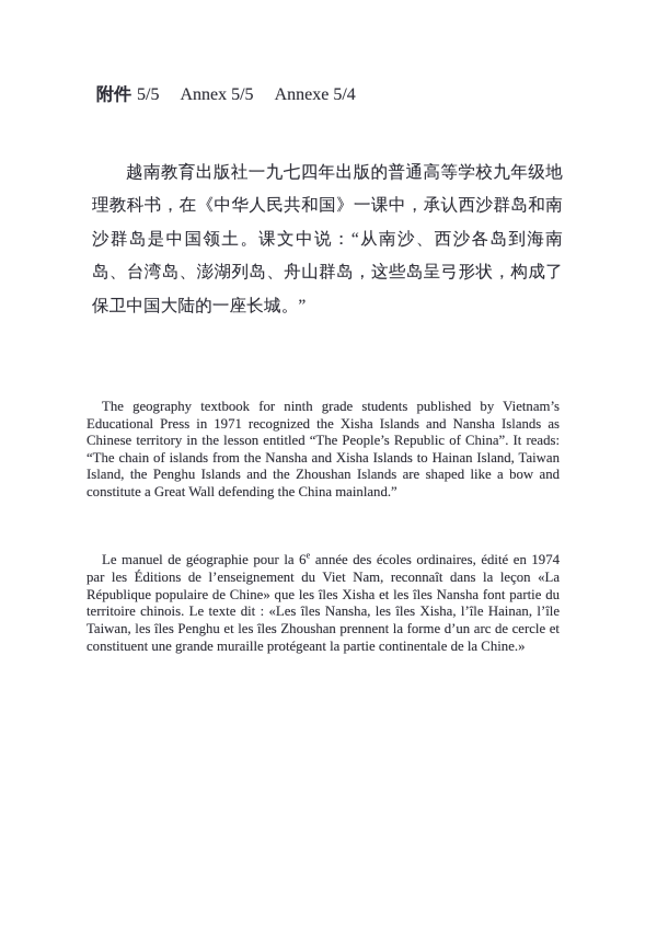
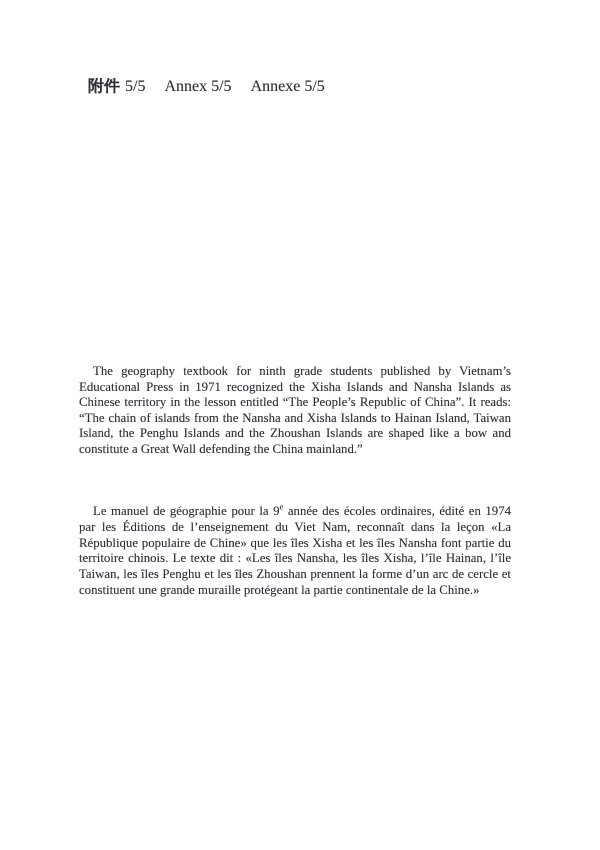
- 附件 5/5 Annex 5/5 Annexe 5/4
+ 附件 5/5 Annex 5/5 Annexe 5/5
- 越南教育出版社一九七四年出版的普通高等学校九年级地理教科书，在《中华人民共和国》一课中，承认西沙群岛和南沙群岛是中国领土。课文中说：“从南沙、西沙各岛到海南岛、台湾岛、澎湖列岛、舟山群岛，这些岛呈弓形状，构成了保卫中国大陆的一座长城。”
  The geography textbook for ninth grade students published by Vietnam’s Educational Press in 1971 recognized the Xisha Islands and Nansha Islands as Chinese territory in the lesson entitled “The People’s Republic of China”. It reads: “The chain of islands from the Nansha and Xisha Islands to Hainan Island, Taiwan Island, the Penghu Islands and the Zhoushan Islands are shaped like a bow and constitute a Great Wall defending the China mainland.”
- Le manuel de géographie pour la 6e année des écoles ordinaires, édité en 1974 par les Éditions de l’enseignement du Viet Nam, reconnaît dans la leçon «La République populaire de Chine» que les îles Xisha et les îles Nansha font partie du territoire chinois. Le texte dit : «Les îles Nansha, les îles Xisha, l’île Hainan, l’île Taiwan, les îles Penghu et les îles Zhoushan prennent la forme d’un arc de cercle et constituent une grande muraille protégeant la partie continentale de la Chine.»
+ Le manuel de géographie pour la 9e année des écoles ordinaires, édité en 1974 par les Éditions de l’enseignement du Viet Nam, reconnaît dans la leçon «La République populaire de Chine» que les îles Xisha et les îles Nansha font partie du territoire chinois. Le texte dit : «Les îles Nansha, les îles Xisha, l’île Hainan, l’île Taiwan, les îles Penghu et les îles Zhoushan prennent la forme d’un arc de cercle et constituent une grande muraille protégeant la partie continentale de la Chine.»
